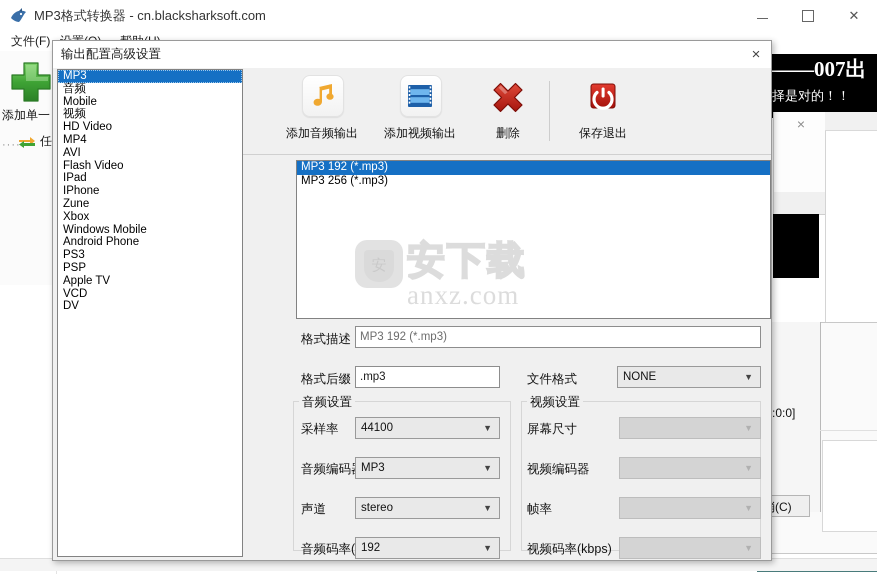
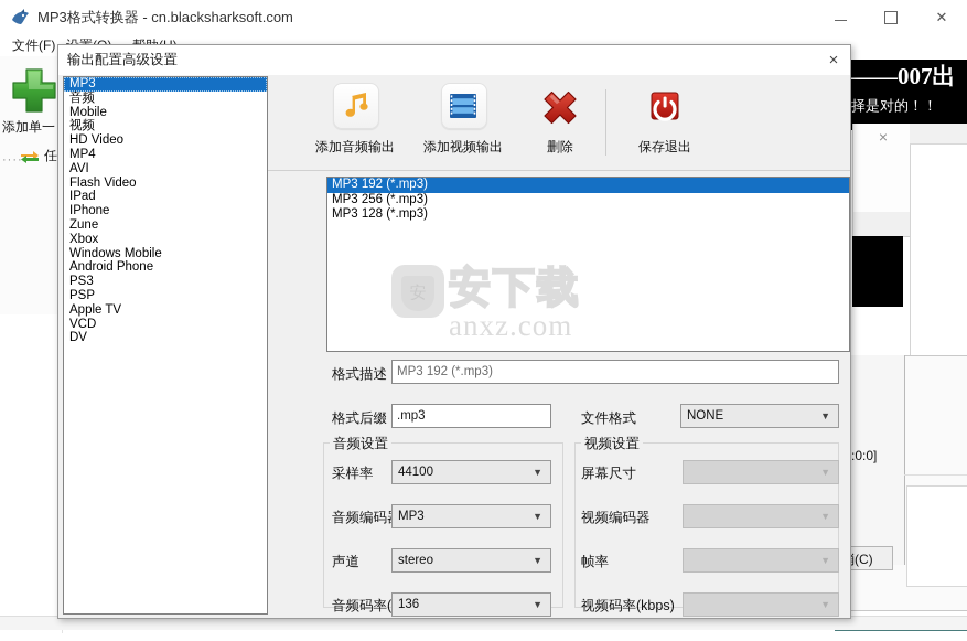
  MP3格式转换器 - cn.blacksharksoft.com
  ✕
  文件(F)
  添加单一
  ····
  任
  ——007出
  择是对的！！
  ×
  :0:0]
  (C)
  输出配置高级设置
  ×
  MP3
  音频
  Mobile
  视频
  HD Video
  MP4
  AVI
  Flash Video
  IPad
  IPhone
  Zune
  Xbox
  Windows Mobile
  Android Phone
  PS3
  PSP
  Apple TV
  VCD
  DV
  添加音频输出
  添加视频输出
  删除
  保存退出
  MP3 192 (*.mp3)
  MP3 256 (*.mp3)
+ MP3 128 (*.mp3)
  格式描述
  MP3 192 (*.mp3)
  格式后缀
  .mp3
  文件格式
  NONE
  ▼
  音频设置
  采样率
  44100
  ▼
  音频编码
  MP3
  ▼
  声道
  stereo
  ▼
- 192
+ 136
  ▼
  视频设置
  屏幕尺寸
  ▼
  视频编码器
  ▼
  帧率
  ▼
  视频码率(kbps)
  ▼
  安下载
  anxz.com
